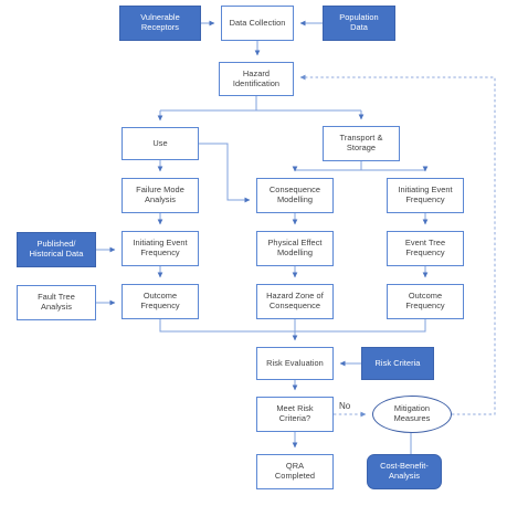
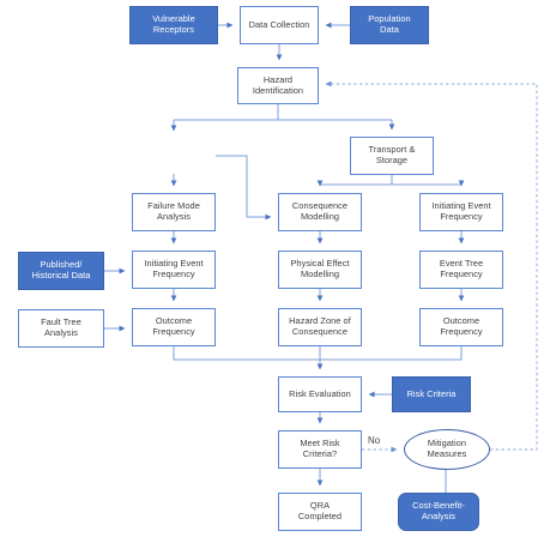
  Vulnerable
  Receptors
  Data Collection
  Population
  Data
  Hazard
  Identification
- Use
  Transport &
  Storage
  Failure Mode
  Analysis
  Consequence
  Modelling
  Initiating Event
  Frequency
  Published/
  Historical Data
  Initiating Event
  Frequency
  Physical Effect
  Modelling
  Event Tree
  Frequency
  Fault Tree
  Analysis
  Outcome
  Frequency
  Hazard Zone of
  Consequence
  Outcome
  Frequency
  Risk Evaluation
  Risk Criteria
  Meet Risk
  Criteria?
  Mitigation
  Measures
  QRA
  Completed
  Cost-Benefit-
  Analysis
  No
